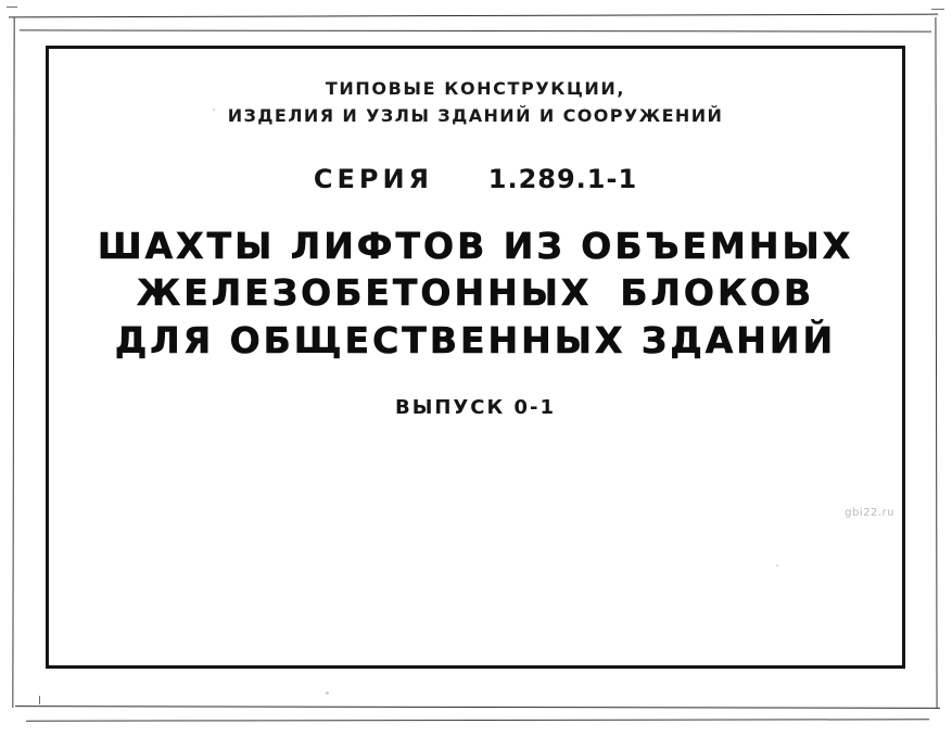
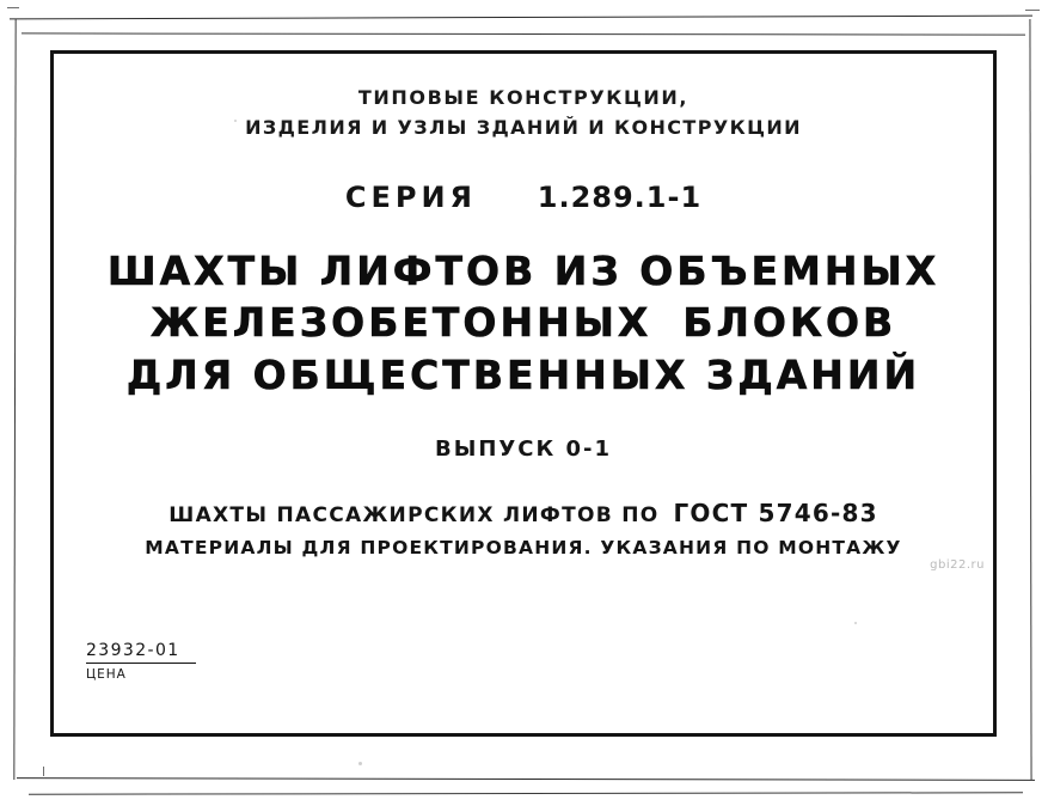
  ТИПОВЫЕ КОНСТРУКЦИИ,
- ИЗДЕЛИЯ И УЗЛЫ ЗДАНИЙ И СООРУЖЕНИЙ
+ ИЗДЕЛИЯ И УЗЛЫ ЗДАНИЙ И КОНСТРУКЦИИ
  СЕРИЯ 1.289.1-1
  ШАХТЫ ЛИФТОВ ИЗ ОБЪЕМНЫХ
  ЖЕЛЕЗОБЕТОННЫХ БЛОКОВ
  ДЛЯ ОБЩЕСТВЕННЫХ ЗДАНИЙ
  ВЫПУСК 0-1
+ ШАХТЫ ПАССАЖИРСКИХ ЛИФТОВ ПО ГОСТ 5746-83
+ МАТЕРИАЛЫ ДЛЯ ПРОЕКТИРОВАНИЯ. УКАЗАНИЯ ПО МОНТАЖУ
  gbi22.ru
+ 23932-01
+ ЦЕНА
